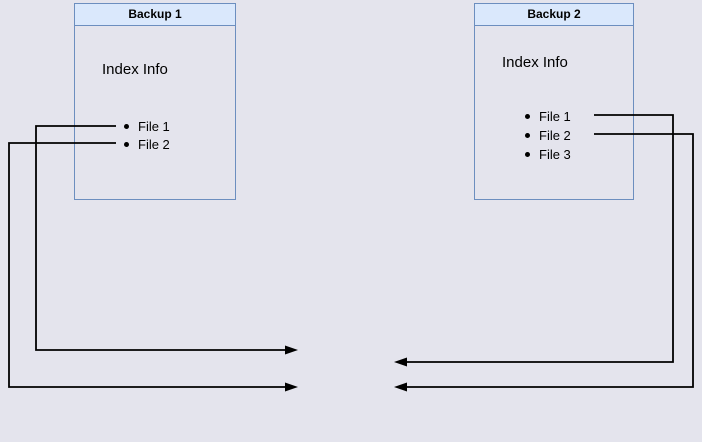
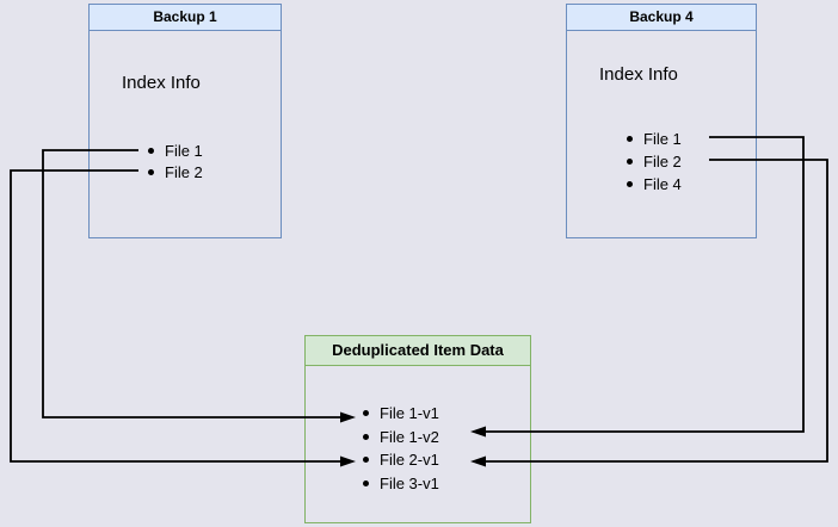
  Backup 1
  Index Info
  File 1
  File 2
- Backup 2
+ Backup 4
  Index Info
  File 1
  File 2
- File 3
+ File 4
+ Deduplicated Item Data
+ File 1-v1
+ File 1-v2
+ File 2-v1
+ File 3-v1
